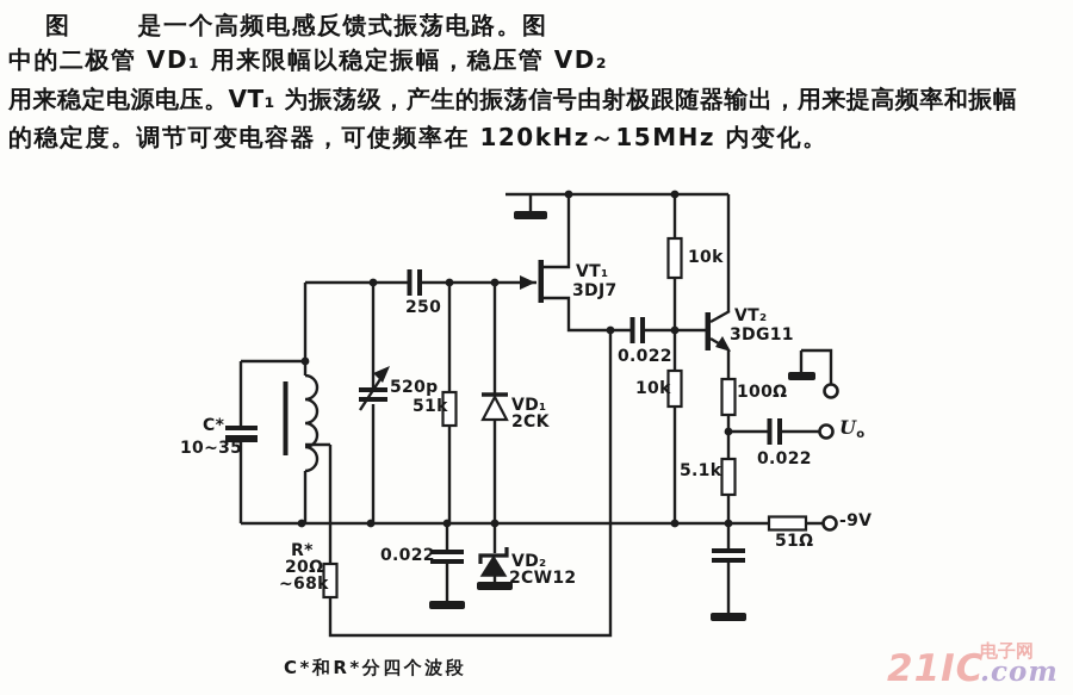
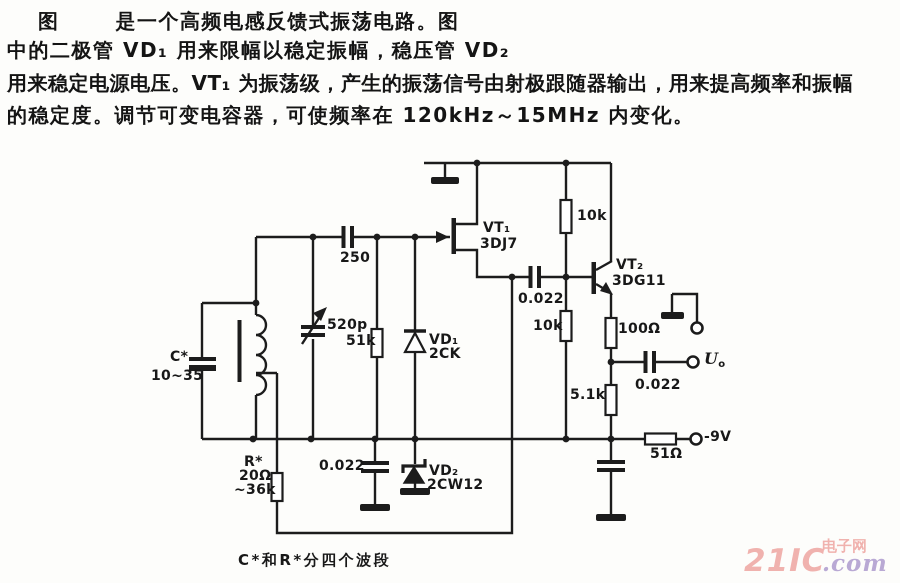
  图 是一个高频电感反馈式振荡电路。图
  中的二极管 VD₁ 用来限幅以稳定振幅，稳压管 VD₂
  用来稳定电源电压。VT₁ 为振荡级，产生的振荡信号由射极跟随器输出，用来提高频率和振幅
  的稳定度。调节可变电容器，可使频率在 120kHz～15MHz 内变化。
  VT₁
  3DJ7
  VT₂
  3DG11
  10k
  10k
  0.022
  250
  520p
  51k
  VD₁
  2CK
  C*
  10~35
  R*
  20Ω
- ~68k
+ ~36k
  0.022
  VD₂
  2CW12
  100Ω
  0.022
  5.1k
  51Ω
  Uo
  -9V
  C*和R*分四个波段
  21IC
  电子网
  .com
